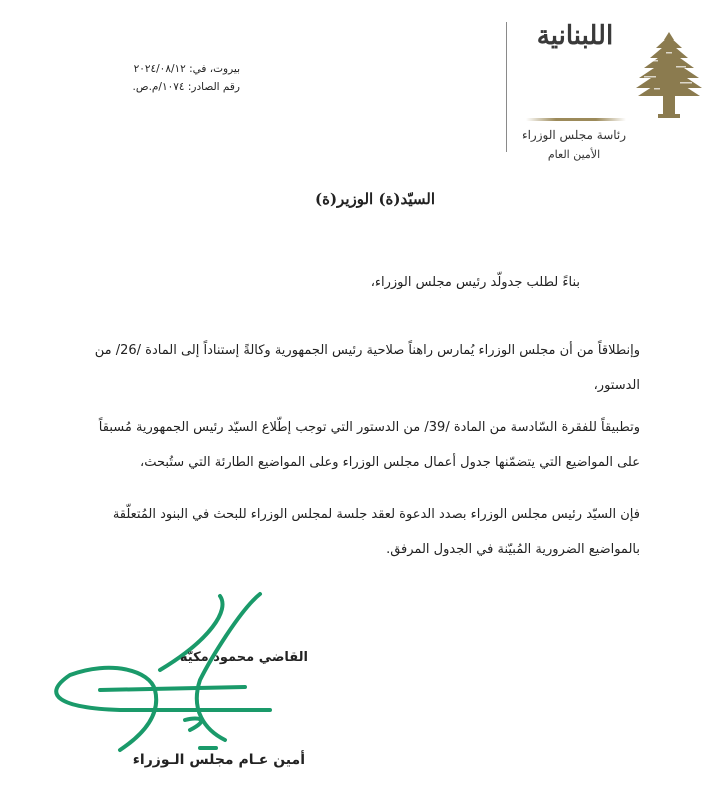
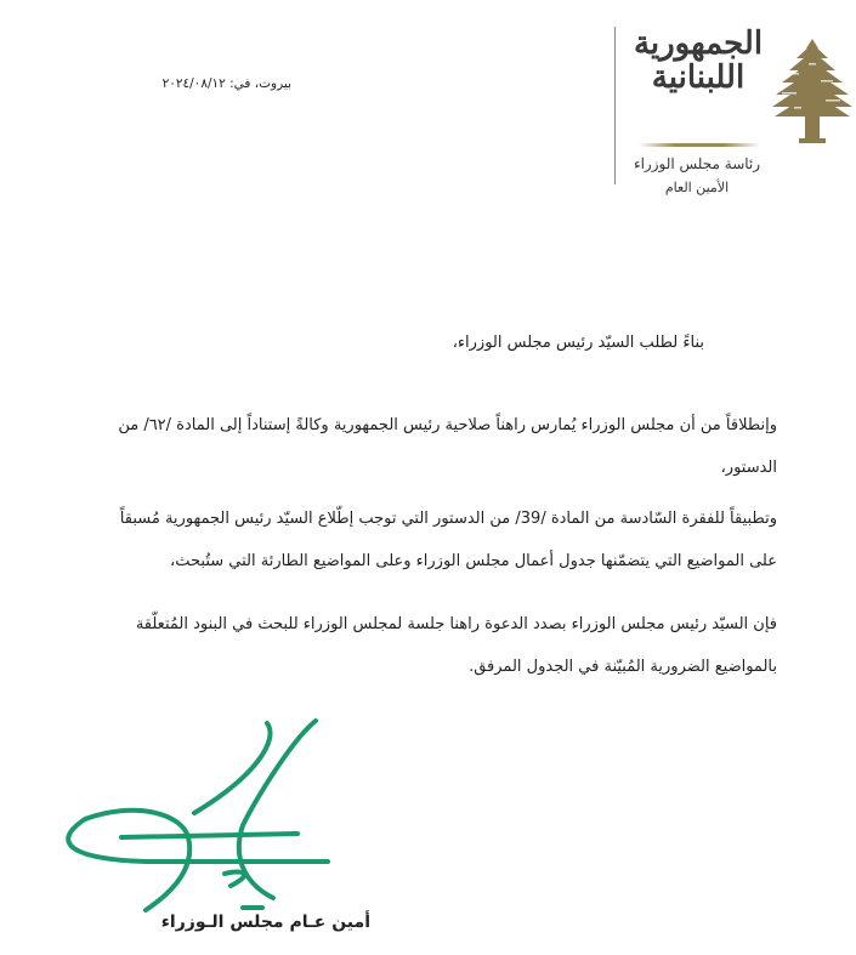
+ الجمهورية
  اللبنانية
  رئاسة مجلس الوزراء
  الأمين العام
  بيروت، في: ٢٠٢٤/٠٨/١٢
- رقم الصادر: ١٠٧٤/م.ص.
- السيّد(ة) الوزير(ة)
- بناءً لطلب جدولّد رئيس مجلس الوزراء،
+ بناءً لطلب السيّد رئيس مجلس الوزراء،
- وإنطلاقاً من أن مجلس الوزراء يُمارس راهناً صلاحية رئيس الجمهورية وكالةً إستناداً إلى المادة /26/ من الدستور،
+ وإنطلاقاً من أن مجلس الوزراء يُمارس راهناً صلاحية رئيس الجمهورية وكالةً إستناداً إلى المادة /٦٢/ من الدستور،
  وتطبيقاً للفقرة السّادسة من المادة /39/ من الدستور التي توجب إطّلاع السيّد رئيس الجمهورية مُسبقاً على المواضيع التي يتضمّنها جدول أعمال مجلس الوزراء وعلى المواضيع الطارئة التي ستُبحث،
- فإن السيّد رئيس مجلس الوزراء بصدد الدعوة لعقد جلسة لمجلس الوزراء للبحث في البنود المُتعلّقة بالمواضيع الضرورية المُبيّنة في الجدول المرفق.
+ فإن السيّد رئيس مجلس الوزراء بصدد الدعوة راهنا جلسة لمجلس الوزراء للبحث في البنود المُتعلّقة بالمواضيع الضرورية المُبيّنة في الجدول المرفق.
- القاضي محمود مكيّه
  أمين عـام مجلس الـوزراء
